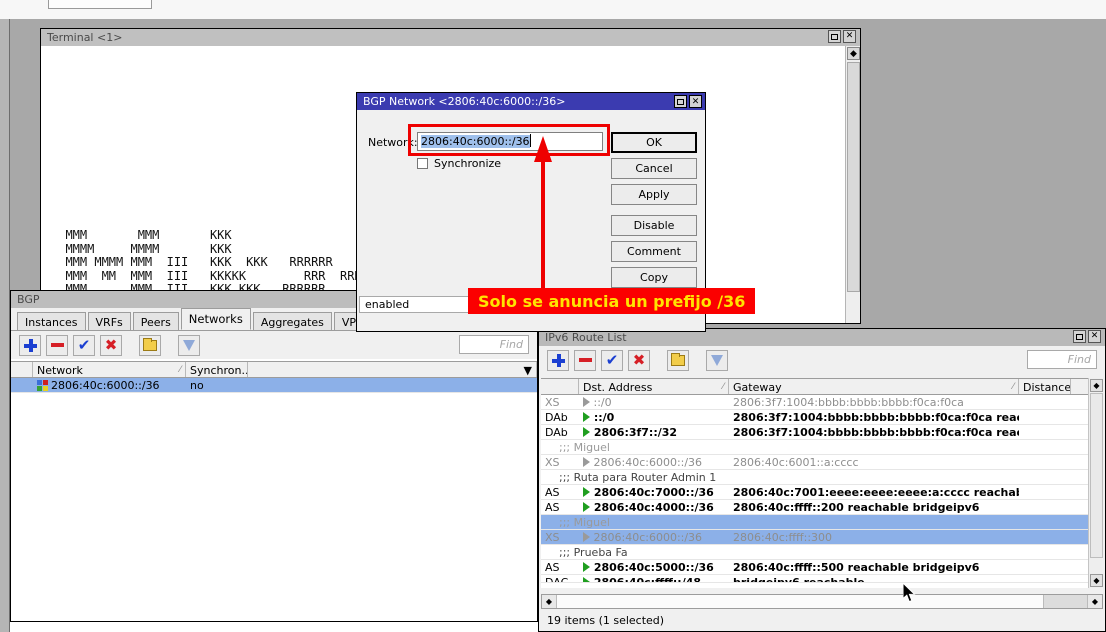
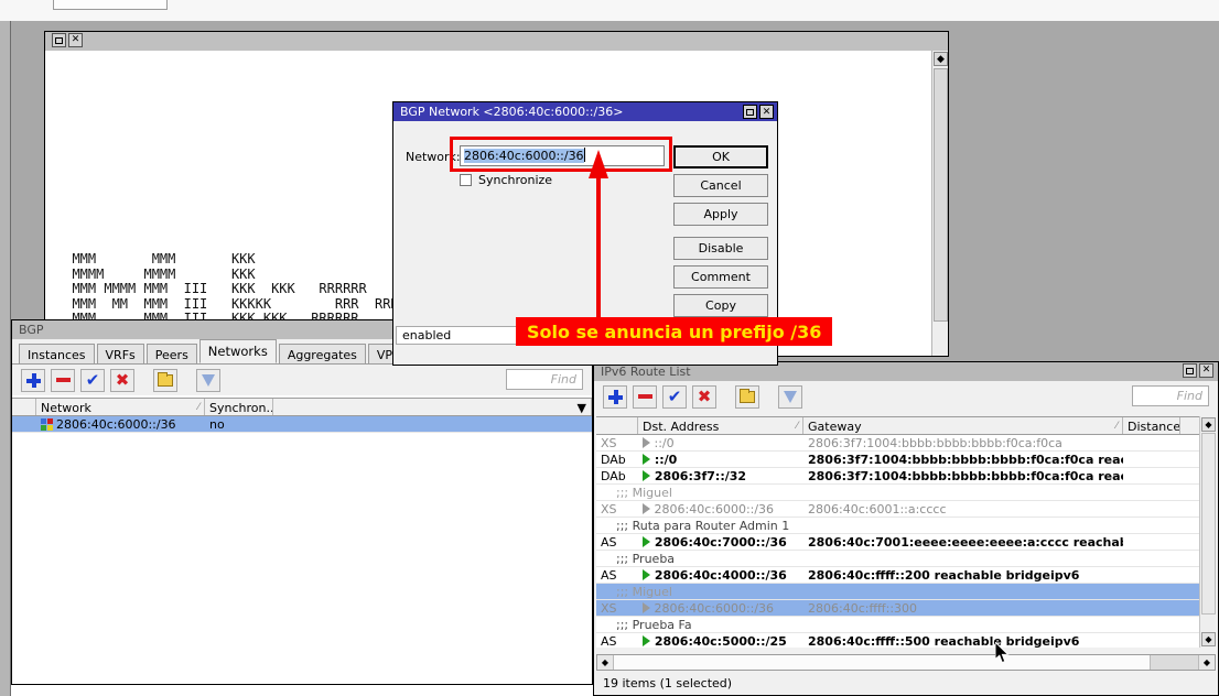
- Terminal <1>
  ✕
  MMM MMM KKK
  MMMM MMMM KKK
  MMM MMMM MMM III KKK KKK RRRRRR
  MMM MM MMM III KKKKK RRR RR
  MMM MMM III KKK KKK RRRRRR
  ◆
  BGP
  Instances
  VRFs
  Peers
  Networks
  Aggregates
  ✔
  ✖
  Find
  Network
  ⁄
  Synchron..
  ▼
  2806:40c:6000::/36
  no
  IPv6 Route List
  ✕
  ✔
  ✖
  Find
  Dst. Address
  ⁄
  Gateway
  ⁄
  Distance
  XS
  ::/0
  2806:3f7:1004:bbbb:bbbb:bbbb:f0ca:f0ca
  DAb
  ::/0
  2806:3f7:1004:bbbb:bbbb:bbbb:f0ca:f0ca rea
  DAb
  2806:3f7::/32
  2806:3f7:1004:bbbb:bbbb:bbbb:f0ca:f0ca rea
  ;;; Miguel
  XS
  2806:40c:6000::/36
  2806:40c:6001::a:cccc
  ;;; Ruta para Router Admin 1
  AS
  2806:40c:7000::/36
  2806:40c:7001:eeee:eeee:eeee:a:cccc reacha
+ ;;; Prueba
  AS
  2806:40c:4000::/36
  2806:40c:ffff::200 reachable bridgeipv6
  ;;; Miguel
  XS
  2806:40c:6000::/36
  2806:40c:ffff::300
  ;;; Prueba Fa
  AS
- 2806:40c:5000::/36
+ 2806:40c:5000::/25
  2806:40c:ffff::500 reachable bridgeipv6
  ◆
  ◆
  ◆
  ◆
  19 items (1 selected)
  BGP Network <2806:40c:6000::/36>
  ✕
  Network:
  2806:40c:6000::/36
  Synchronize
  OK
  Cancel
  Apply
  Disable
  Comment
  Copy
  enabled
  Solo se anuncia un prefijo /36
